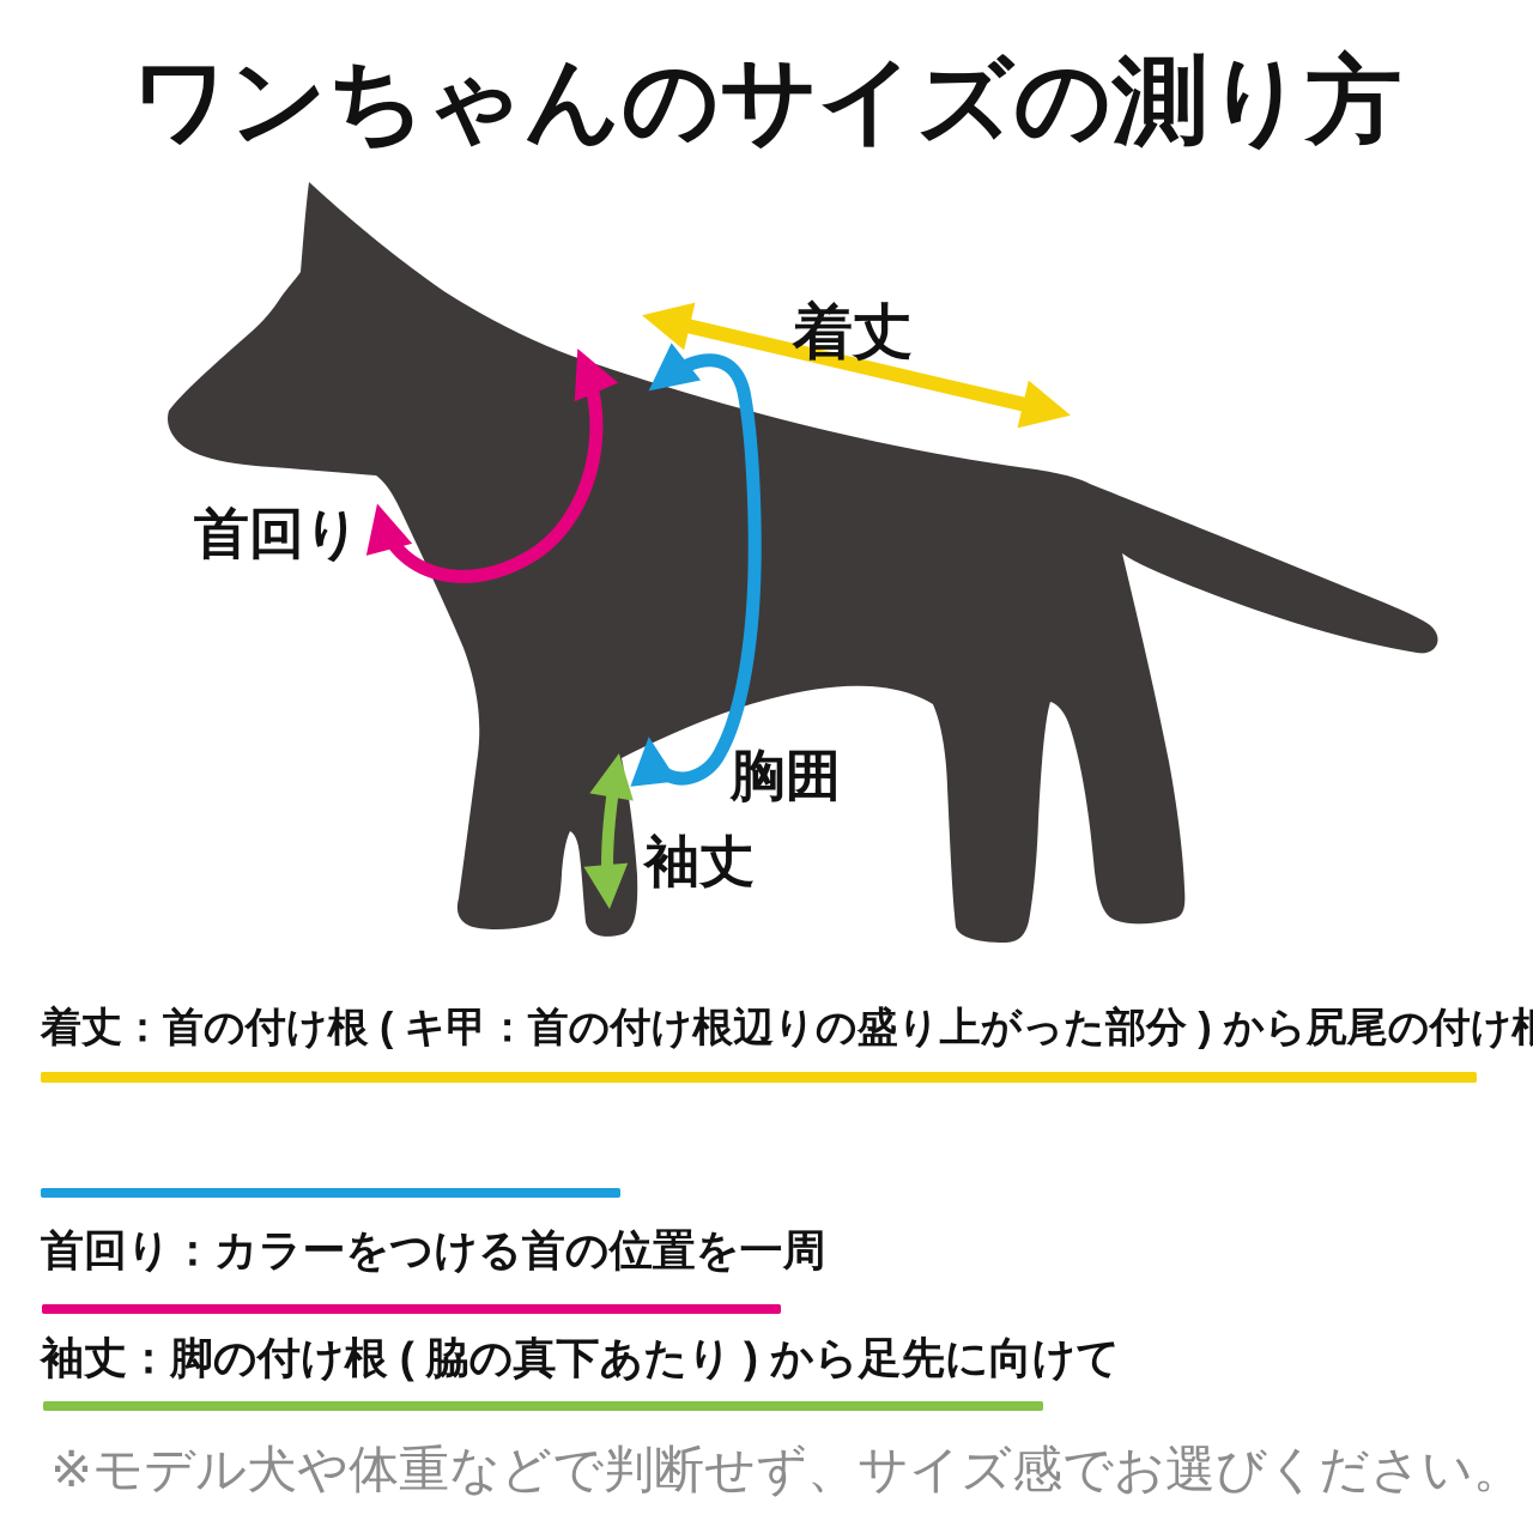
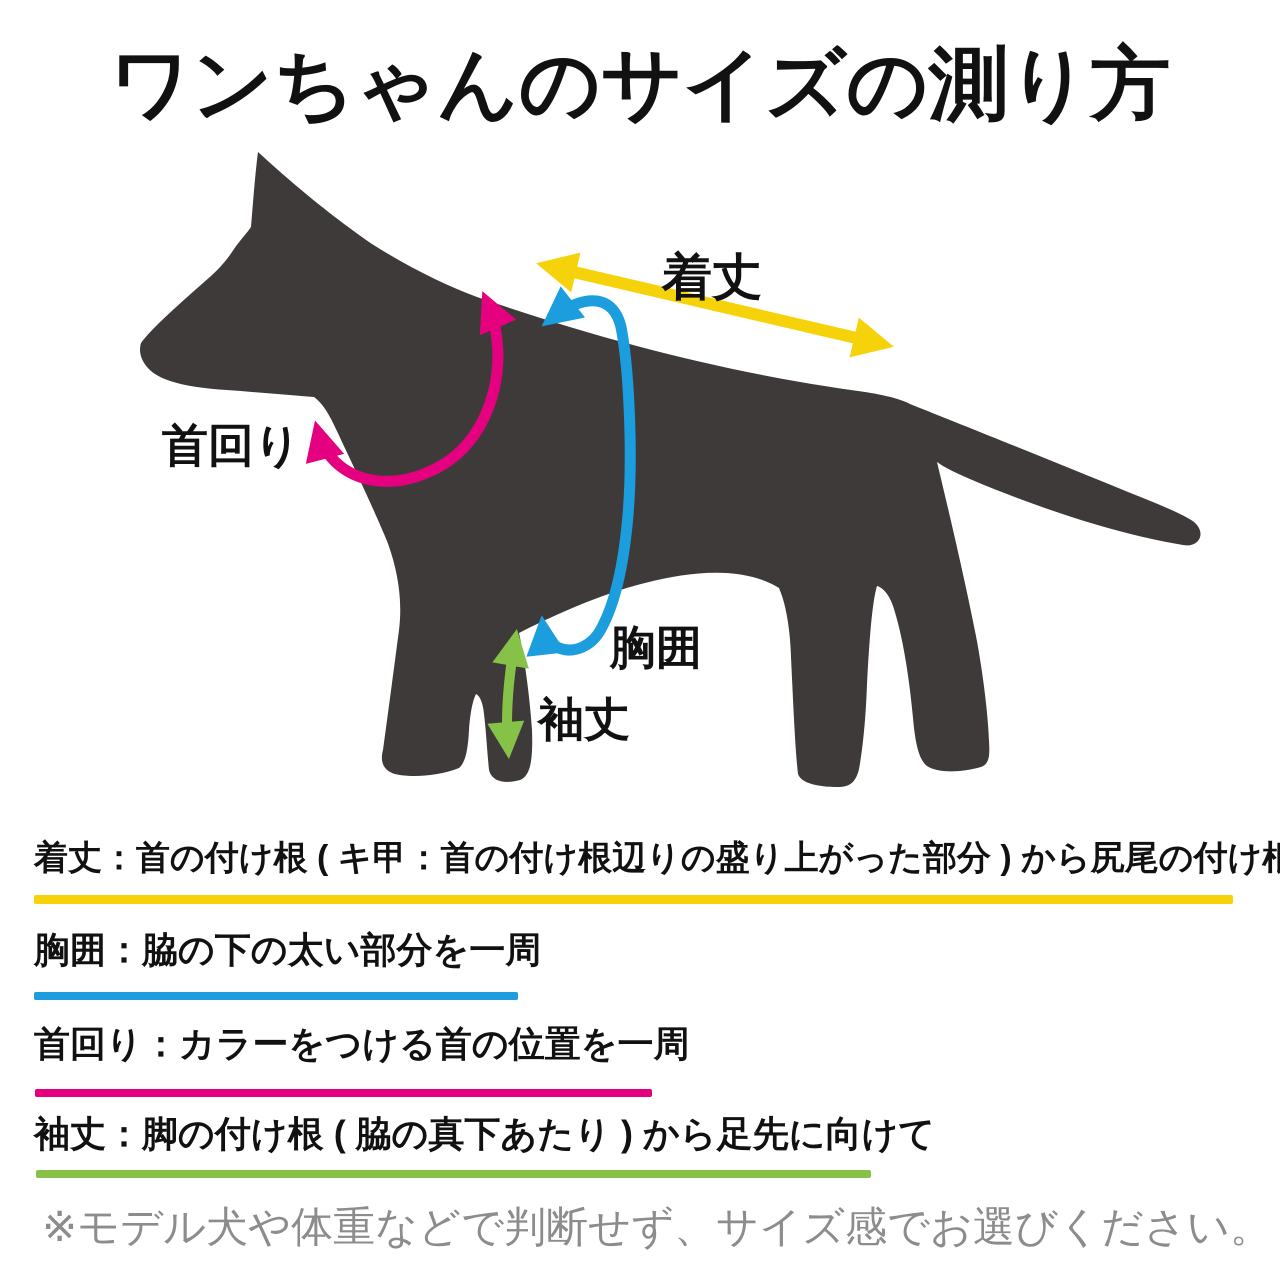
  ワンちゃんのサイズの測り方
  着丈
  首回り
  胸囲
  袖丈
  着丈：首の付け根 ( キ甲：首の付け根辺りの盛り上がった部分 ) から尻尾の付け根
+ 胸囲：脇の下の太い部分を一周
  首回り：カラーをつける首の位置を一周
  袖丈：脚の付け根 ( 脇の真下あたり ) から足先に向けて
  ※モデル犬や体重などで判断せず、サイズ感でお選びください。
